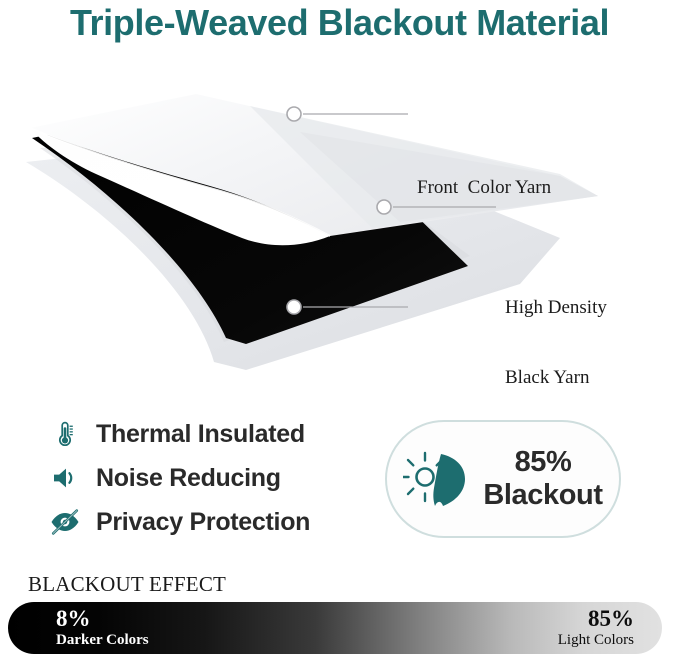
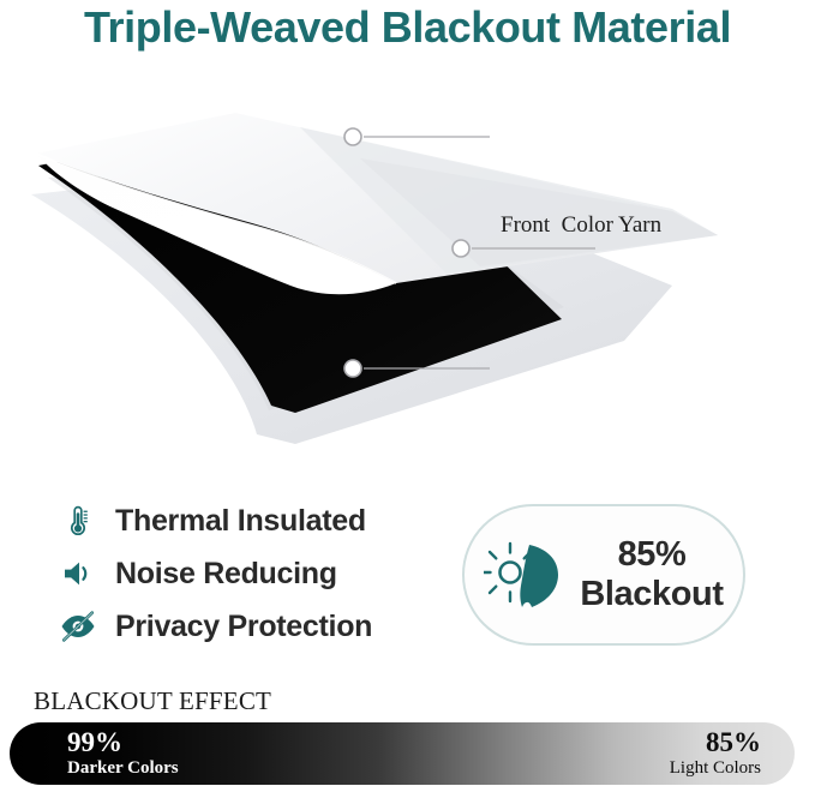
  Triple-Weaved Blackout Material
  Front Color Yarn
- High Density
- Black Yarn
  Thermal Insulated
  Noise Reducing
  Privacy Protection
  85%
  Blackout
  BLACKOUT EFFECT
- 8%
+ 99%
  Darker Colors
  85%
  Light Colors
